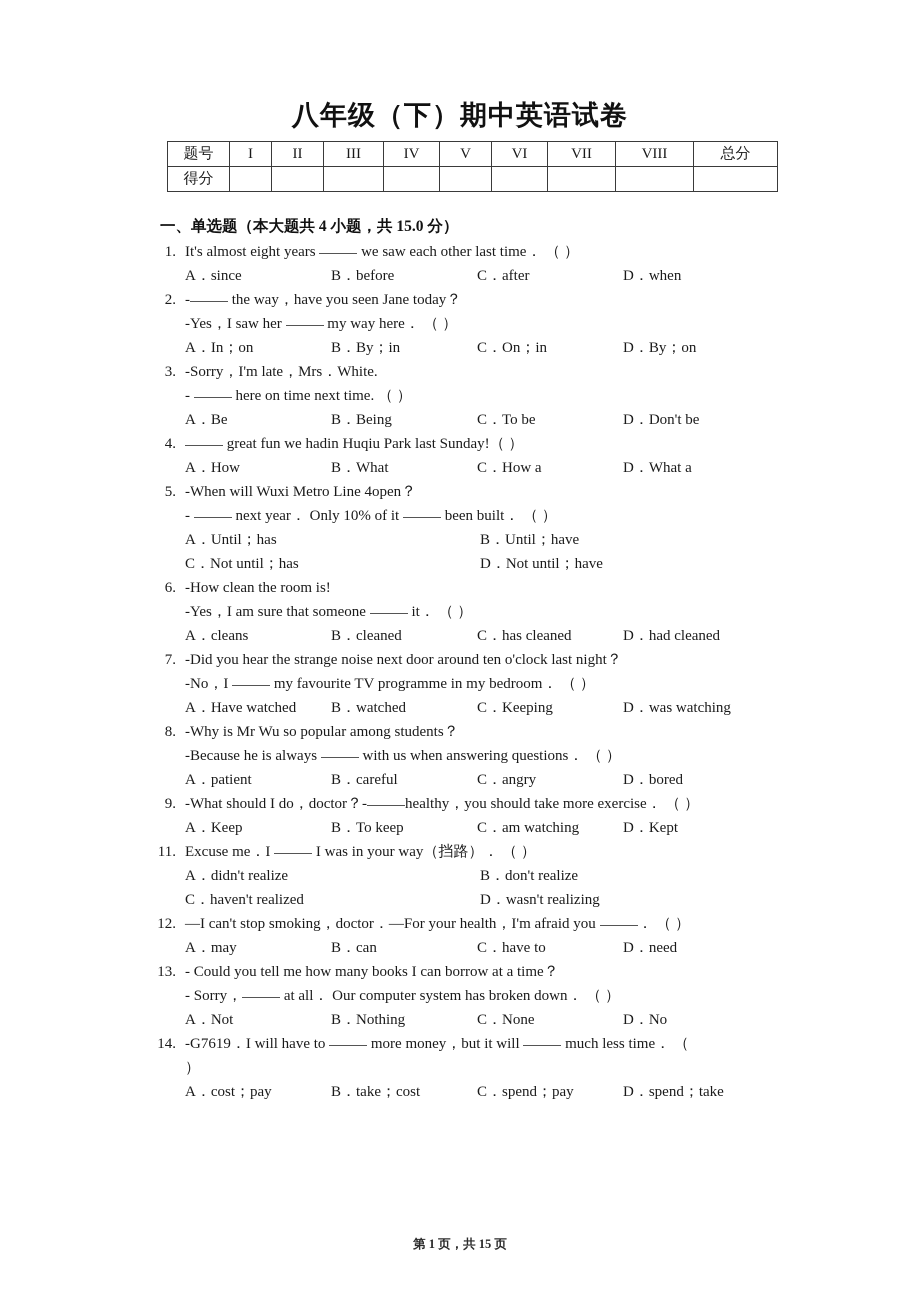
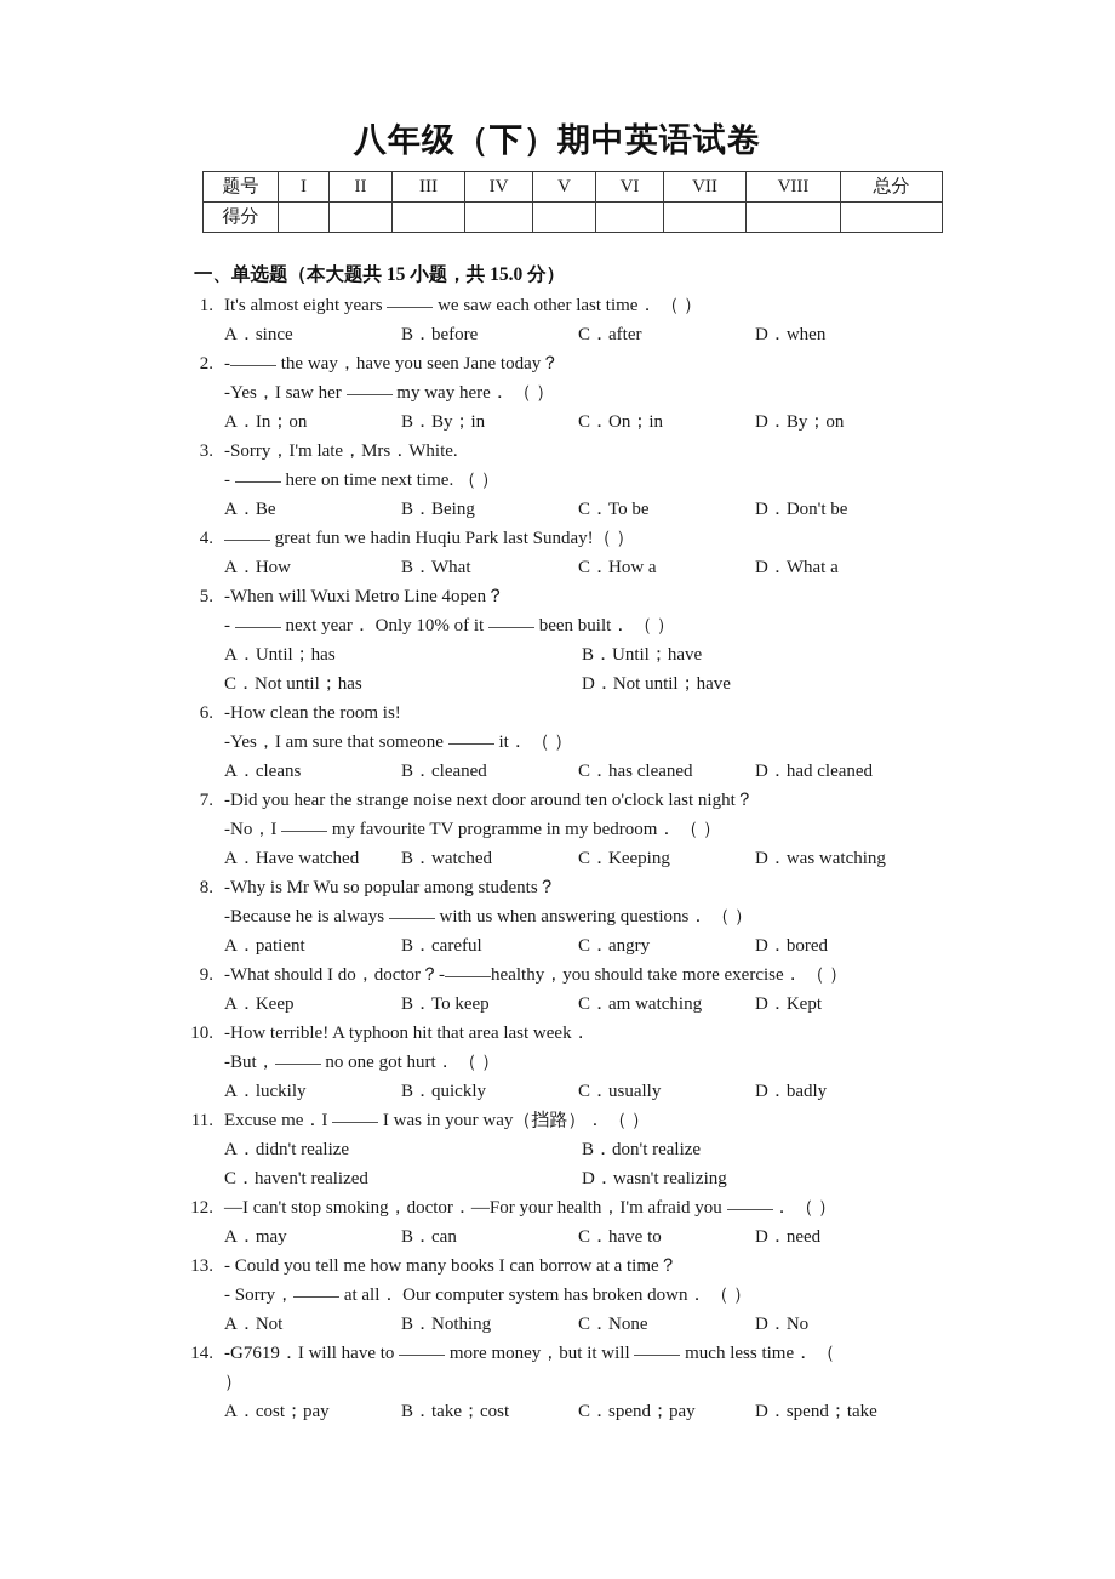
  八年级（下）期中英语试卷
  题号	I	II	III	IV	V	VI	VII	VIII	总分
  得分
- 一、单选题（本大题共 4 小题，共 15.0 分）
+ 一、单选题（本大题共 15 小题，共 15.0 分）
  1.
  It's almost eight years we saw each other last time． （ ）
  A．since B．before C．after D．when
  2.
  - the way，have you seen Jane today？
  -Yes，I saw her my way here． （ ）
  A．In；on B．By；in C．On；in D．By；on
  3.
  -Sorry，I'm late，Mrs．White.
  - here on time next time. （ ）
  A．Be B．Being C．To be D．Don't be
  4.
  great fun we hadin Huqiu Park last Sunday!（ ）
  A．How B．What C．How a D．What a
  5.
  -When will Wuxi Metro Line 4open？
  - next year． Only 10% of it been built． （ ）
  A．Until；has B．Until；have
  C．Not until；has D．Not until；have
  6.
  -How clean the room is!
  -Yes，I am sure that someone it． （ ）
  A．cleans B．cleaned C．has cleaned D．had cleaned
  7.
  -Did you hear the strange noise next door around ten o'clock last night？
  -No，I my favourite TV programme in my bedroom． （ ）
  A．Have watched B．watched C．Keeping D．was watching
  8.
  -Why is Mr Wu so popular among students？
  -Because he is always with us when answering questions． （ ）
  A．patient B．careful C．angry D．bored
  9.
  -What should I do，doctor？- healthy，you should take more exercise． （ ）
  A．Keep B．To keep C．am watching D．Kept
+ 10.
+ -How terrible! A typhoon hit that area last week．
+ -But， no one got hurt． （ ）
+ A．luckily B．quickly C．usually D．badly
  11.
  Excuse me．I I was in your way（挡路）． （ ）
  A．didn't realize B．don't realize
  C．haven't realized D．wasn't realizing
  12.
  —I can't stop smoking，doctor．—For your health，I'm afraid you ． （ ）
  A．may B．can C．have to D．need
  13.
  - Could you tell me how many books I can borrow at a time？
  - Sorry， at all． Our computer system has broken down． （ ）
  A．Not B．Nothing C．None D．No
  14.
  -G7619．I will have to more money，but it will much less time． （
  ）
  A．cost；pay B．take；cost C．spend；pay D．spend；take
- 第 1 页，共 15 页
